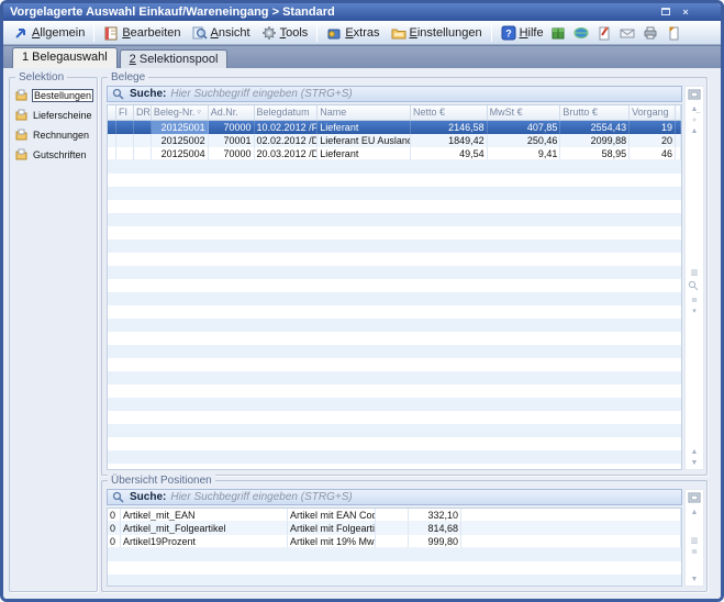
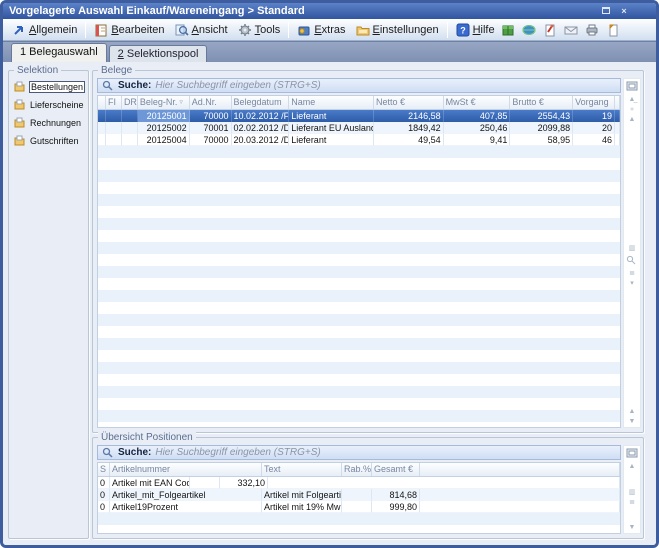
  Vorgelagerte Auswahl Einkauf/Wareneingang > Standard
  ×
  Allgemein
  Bearbeiten
  Ansicht
  Tools
  Extras
  Einstellungen
  ?
  Hilfe
  1 Belegauswahl
  2 Selektionspool
  Selektion
  Bestellungen
  Lieferscheine
  Rechnungen
  Gutschriften
  Belege
  Suche:
  Hier Suchbegriff eingeben (STRG+S)
  FI
  DR
  Beleg-Nr.
  Ad.Nr.
  Belegdatum
  Name
  Netto €
  MwSt €
  Brutto €
  Vorgang
  20125001
  70000
  10.02.2012 /F
  Lieferant
  2146,58
  407,85
  2554,43
  19
  20125002
  70001
  02.02.2012 /D
  Lieferant EU Ausland
  1849,42
  250,46
  2099,88
  20
  20125004
  70000
  20.03.2012 /D
  Lieferant
  49,54
  9,41
  58,95
  46
  Übersicht Positionen
  Suche:
  Hier Suchbegriff eingeben (STRG+S)
+ S
+ Artikelnummer
+ Text
+ Rab.%
+ Gesamt €
  0
- Artikel_mit_EAN
  Artikel mit EAN Cod
  332,10
  0
  Artikel_mit_Folgeartikel
  Artikel mit Folgearti
  814,68
  0
  Artikel19Prozent
  Artikel mit 19% Mw
  999,80
